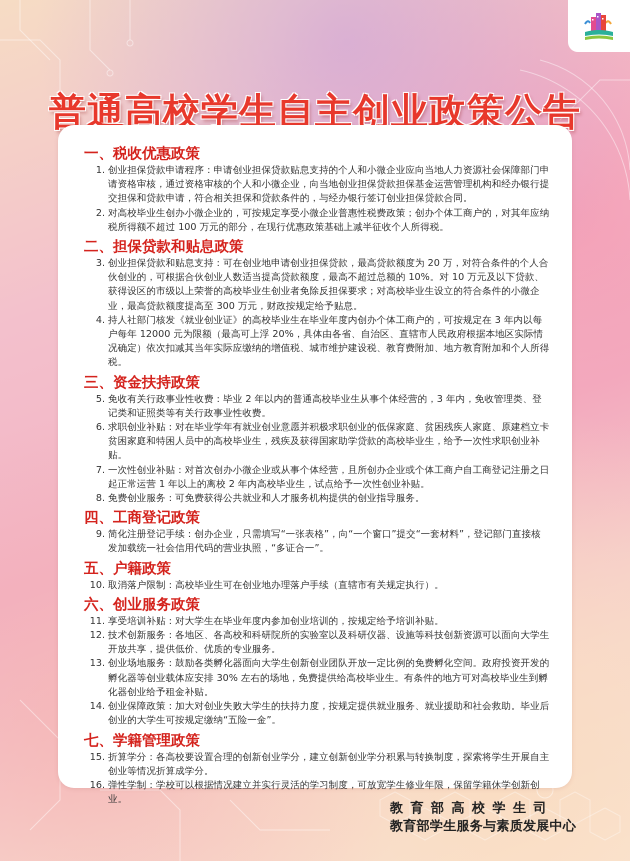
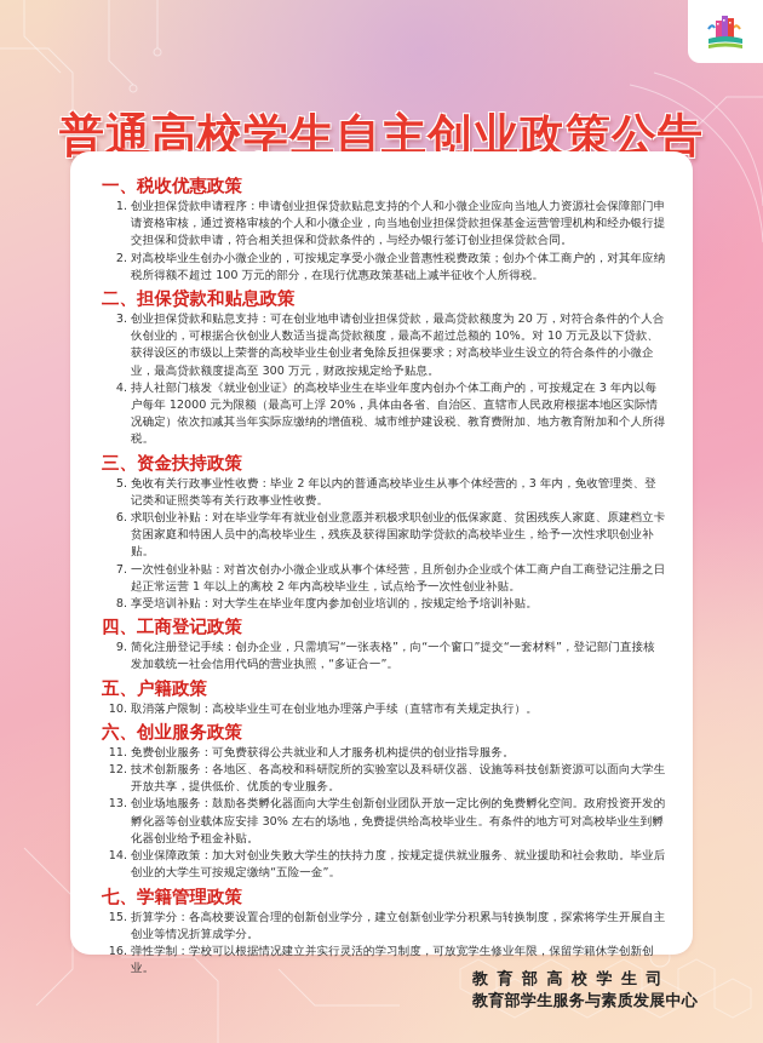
  普通高校学生自主创业政策公告
  一、税收优惠政策
  1.
  创业担保贷款申请程序：申请创业担保贷款贴息支持的个人和小微企业应向当地人力资源社会保障部门申请资格审核，通过资格审核的个人和小微企业，向当地创业担保贷款担保基金运营管理机构和经办银行提交担保和贷款申请，符合相关担保和贷款条件的，与经办银行签订创业担保贷款合同。
  2.
  对高校毕业生创办小微企业的，可按规定享受小微企业普惠性税费政策；创办个体工商户的，对其年应纳税所得额不超过 100 万元的部分，在现行优惠政策基础上减半征收个人所得税。
  二、担保贷款和贴息政策
  3.
  创业担保贷款和贴息支持：可在创业地申请创业担保贷款，最高贷款额度为 20 万，对符合条件的个人合伙创业的，可根据合伙创业人数适当提高贷款额度，最高不超过总额的 10%。对 10 万元及以下贷款、获得设区的市级以上荣誉的高校毕业生创业者免除反担保要求；对高校毕业生设立的符合条件的小微企业，最高贷款额度提高至 300 万元，财政按规定给予贴息。
  4.
  持人社部门核发《就业创业证》的高校毕业生在毕业年度内创办个体工商户的，可按规定在 3 年内以每户每年 12000 元为限额（最高可上浮 20%，具体由各省、自治区、直辖市人民政府根据本地区实际情况确定）依次扣减其当年实际应缴纳的增值税、城市维护建设税、教育费附加、地方教育附加和个人所得税。
  三、资金扶持政策
  5.
  免收有关行政事业性收费：毕业 2 年以内的普通高校毕业生从事个体经营的，3 年内，免收管理类、登记类和证照类等有关行政事业性收费。
  6.
  求职创业补贴：对在毕业学年有就业创业意愿并积极求职创业的低保家庭、贫困残疾人家庭、原建档立卡贫困家庭和特困人员中的高校毕业生，残疾及获得国家助学贷款的高校毕业生，给予一次性求职创业补贴。
  7.
  一次性创业补贴：对首次创办小微企业或从事个体经营，且所创办企业或个体工商户自工商登记注册之日起正常运营 1 年以上的离校 2 年内高校毕业生，试点给予一次性创业补贴。
  8.
- 免费创业服务：可免费获得公共就业和人才服务机构提供的创业指导服务。
+ 享受培训补贴：对大学生在毕业年度内参加创业培训的，按规定给予培训补贴。
  四、工商登记政策
  9.
  简化注册登记手续：创办企业，只需填写“一张表格”，向“一个窗口”提交“一套材料”，登记部门直接核发加载统一社会信用代码的营业执照，“多证合一”。
  五、户籍政策
  10.
  取消落户限制：高校毕业生可在创业地办理落户手续（直辖市有关规定执行）。
  六、创业服务政策
  11.
- 享受培训补贴：对大学生在毕业年度内参加创业培训的，按规定给予培训补贴。
+ 免费创业服务：可免费获得公共就业和人才服务机构提供的创业指导服务。
  12.
  技术创新服务：各地区、各高校和科研院所的实验室以及科研仪器、设施等科技创新资源可以面向大学生开放共享，提供低价、优质的专业服务。
  13.
  创业场地服务：鼓励各类孵化器面向大学生创新创业团队开放一定比例的免费孵化空间。政府投资开发的孵化器等创业载体应安排 30% 左右的场地，免费提供给高校毕业生。有条件的地方可对高校毕业生到孵化器创业给予租金补贴。
  14.
  创业保障政策：加大对创业失败大学生的扶持力度，按规定提供就业服务、就业援助和社会救助。毕业后创业的大学生可按规定缴纳“五险一金”。
  七、学籍管理政策
  15.
  折算学分：各高校要设置合理的创新创业学分，建立创新创业学分积累与转换制度，探索将学生开展自主创业等情况折算成学分。
  16.
  弹性学制：学校可以根据情况建立并实行灵活的学习制度，可放宽学生修业年限，保留学籍休学创新创业。
  教育部高校学生司
  教育部学生服务与素质发展中心
